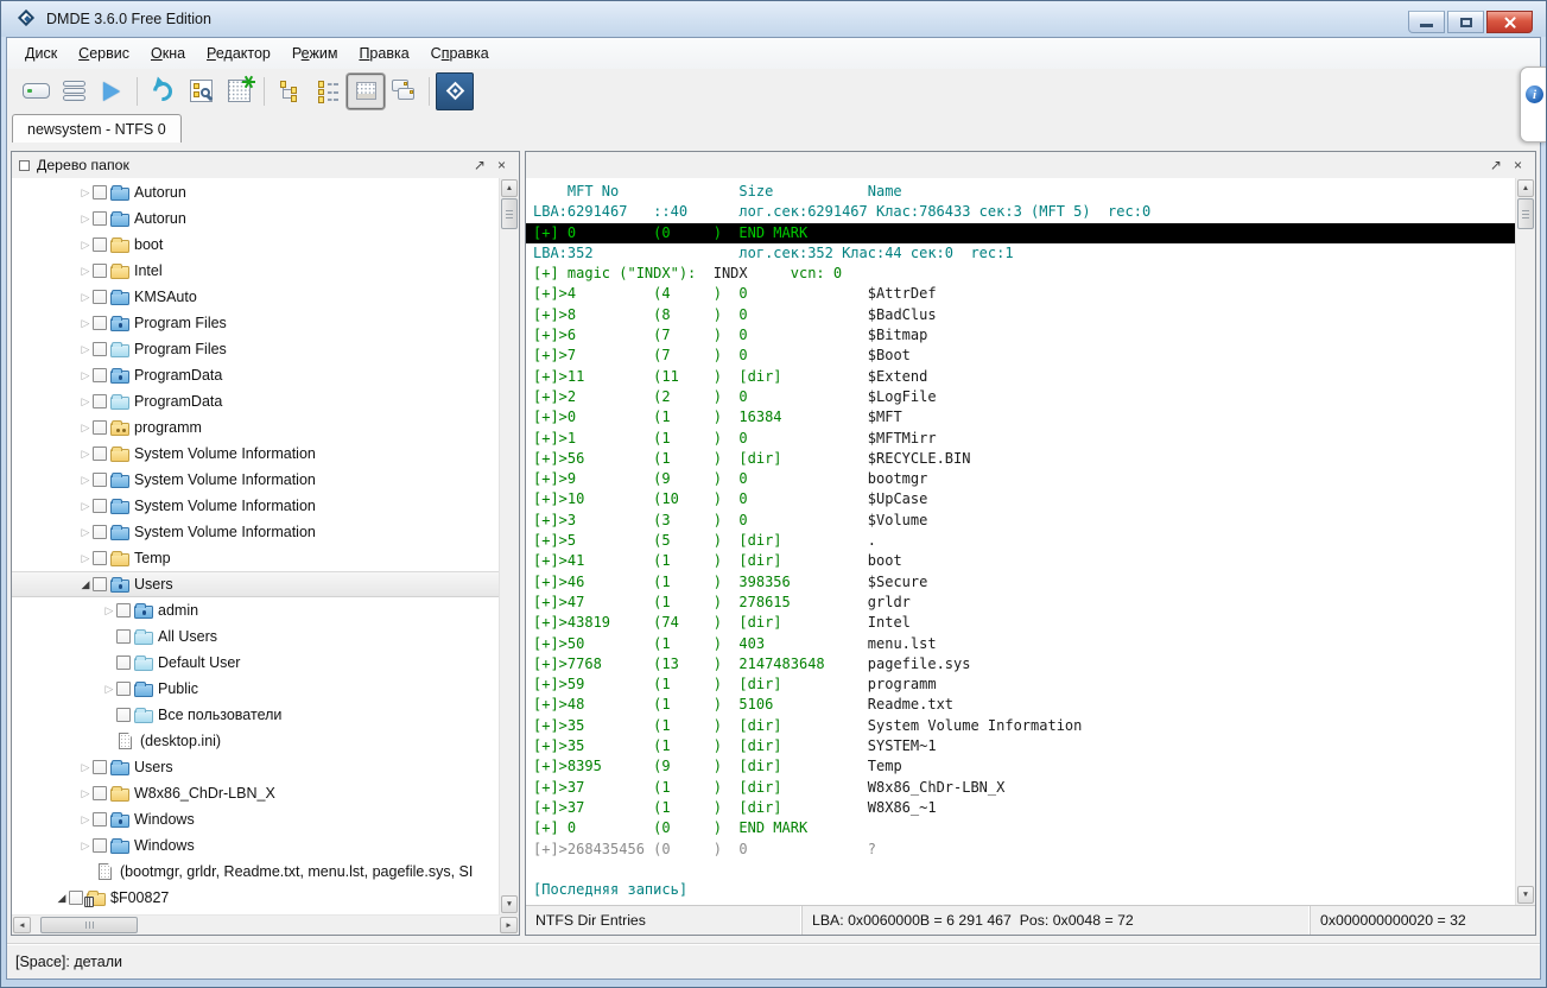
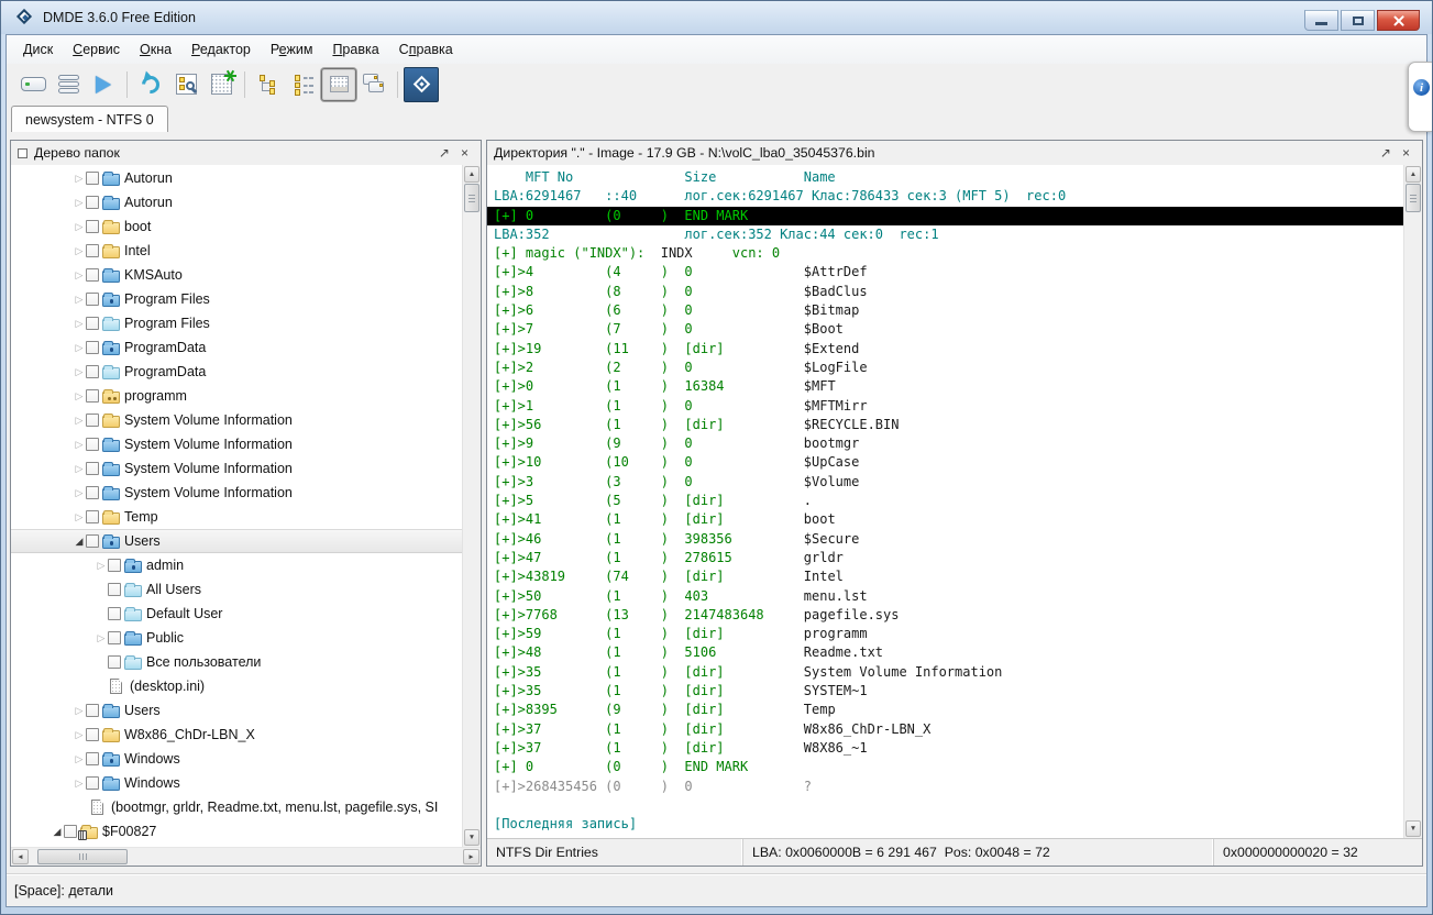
  DMDE 3.6.0 Free Edition
  Диск
  Сервис
  Окна
  Редактор
  Режим
  Правка
  Справка
  newsystem - NTFS 0
  Дерево папок
  ↗
  ×
  ▷
  Autorun
  ▷
  Autorun
  ▷
  boot
  ▷
  Intel
  ▷
  KMSAuto
  ▷
  Program Files
  ▷
  Program Files
  ▷
  ProgramData
  ▷
  ProgramData
  ▷
  programm
  ▷
  System Volume Information
  ▷
  System Volume Information
  ▷
  System Volume Information
  ▷
  System Volume Information
  ▷
  Temp
  ◢
  Users
  ▷
  admin
  All Users
  Default User
  ▷
  Public
  Все пользователи
  (desktop.ini)
  ▷
  Users
  ▷
  W8x86_ChDr-LBN_X
  ▷
  Windows
  ▷
  Windows
  (bootmgr, grldr, Readme.txt, menu.lst, pagefile.sys, SI
  ◢
  $F00827
+ Директория "." - Image - 17.9 GB - N:\volC_lba0_35045376.bin
  ↗
  ×
  MFT No Size Name
  LBA:6291467 ::40 лог.сек:6291467 Клас:786433 сек:3 (MFT 5) rec:0
  [+] 0 (0 ) END MARK
  LBA:352 лог.сек:352 Клас:44 сек:0 rec:1
  [+] magic ("INDX"): INDX vcn: 0
  [+]>4 (4 ) 0 $AttrDef
  [+]>8 (8 ) 0 $BadClus
- [+]>6 (7 ) 0 $Bitmap
+ [+]>6 (6 ) 0 $Bitmap
  [+]>7 (7 ) 0 $Boot
- [+]>11 (11 ) [dir] $Extend
+ [+]>19 (11 ) [dir] $Extend
  [+]>2 (2 ) 0 $LogFile
  [+]>0 (1 ) 16384 $MFT
  [+]>1 (1 ) 0 $MFTMirr
  [+]>56 (1 ) [dir] $RECYCLE.BIN
  [+]>9 (9 ) 0 bootmgr
  [+]>10 (10 ) 0 $UpCase
  [+]>3 (3 ) 0 $Volume
  [+]>5 (5 ) [dir] .
  [+]>41 (1 ) [dir] boot
  [+]>46 (1 ) 398356 $Secure
  [+]>47 (1 ) 278615 grldr
  [+]>43819 (74 ) [dir] Intel
  [+]>50 (1 ) 403 menu.lst
  [+]>7768 (13 ) 2147483648 pagefile.sys
  [+]>59 (1 ) [dir] programm
  [+]>48 (1 ) 5106 Readme.txt
  [+]>35 (1 ) [dir] System Volume Information
  [+]>35 (1 ) [dir] SYSTEM~1
  [+]>8395 (9 ) [dir] Temp
  [+]>37 (1 ) [dir] W8x86_ChDr-LBN_X
  [+]>37 (1 ) [dir] W8X86_~1
  [+] 0 (0 ) END MARK
  [+]>268435456 (0 ) 0 ?
  [Последняя запись]
  NTFS Dir Entries
  LBA: 0x0060000B = 6 291 467 Pos: 0x0048 = 72
  0x000000000020 = 32
  [Space]: детали
  i
